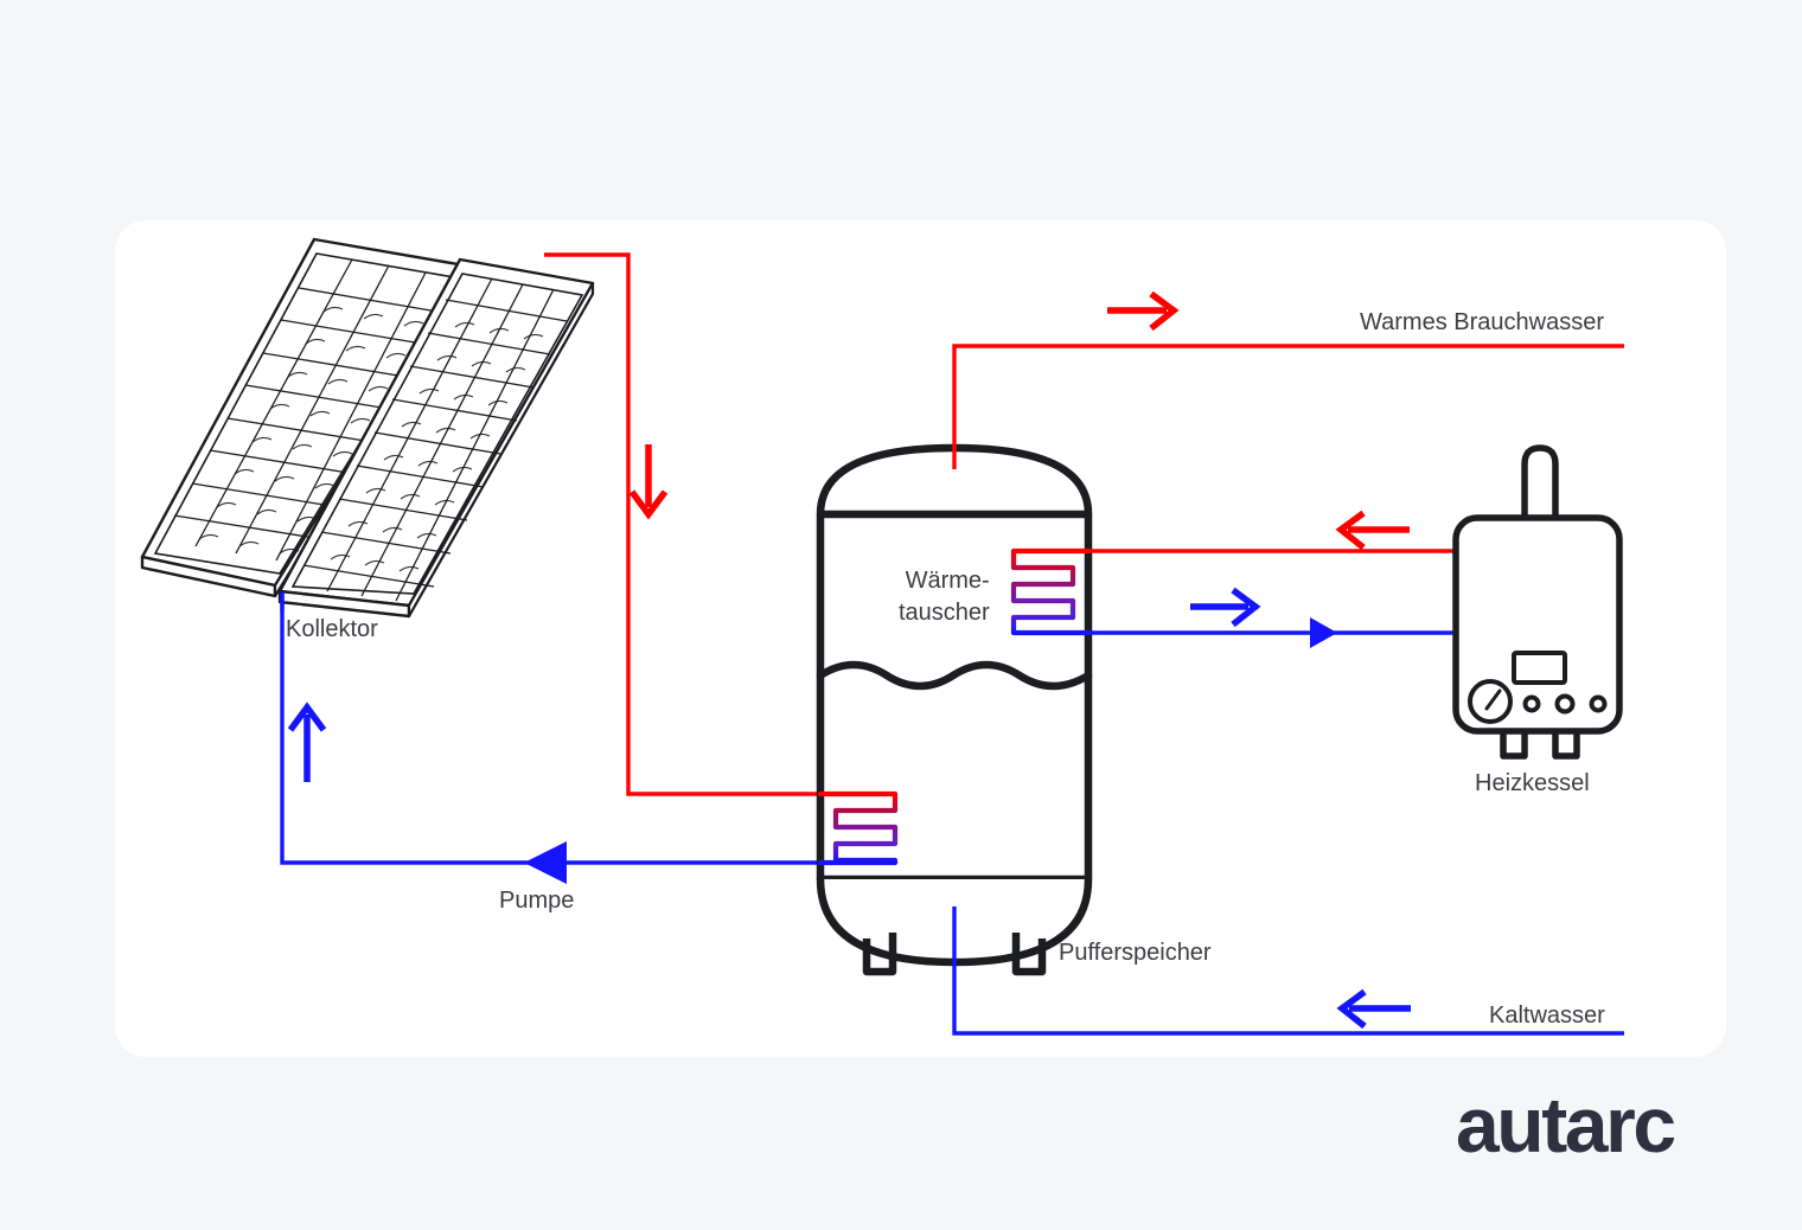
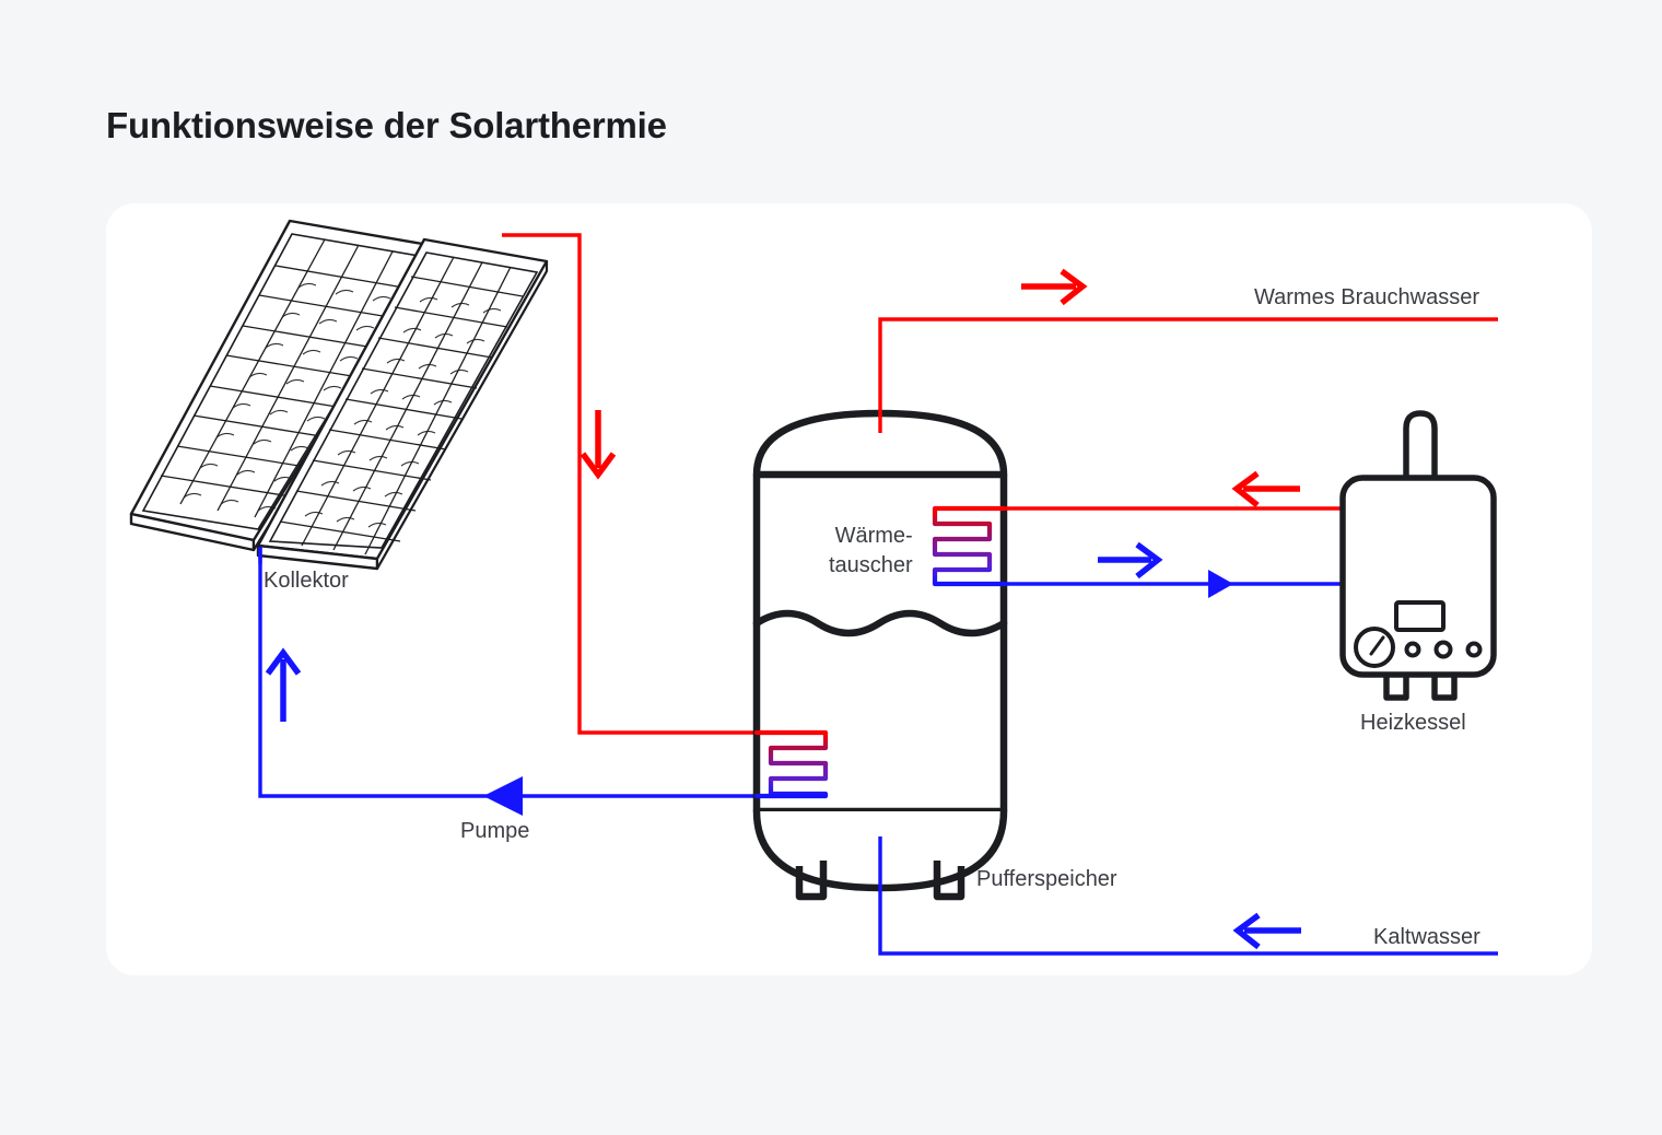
+ Funktionsweise der Solarthermie
  Kollektor
  Pumpe
  Wärme-
  tauscher
  Pufferspeicher
  Heizkessel
  Warmes Brauchwasser
  Kaltwasser
- autarc
